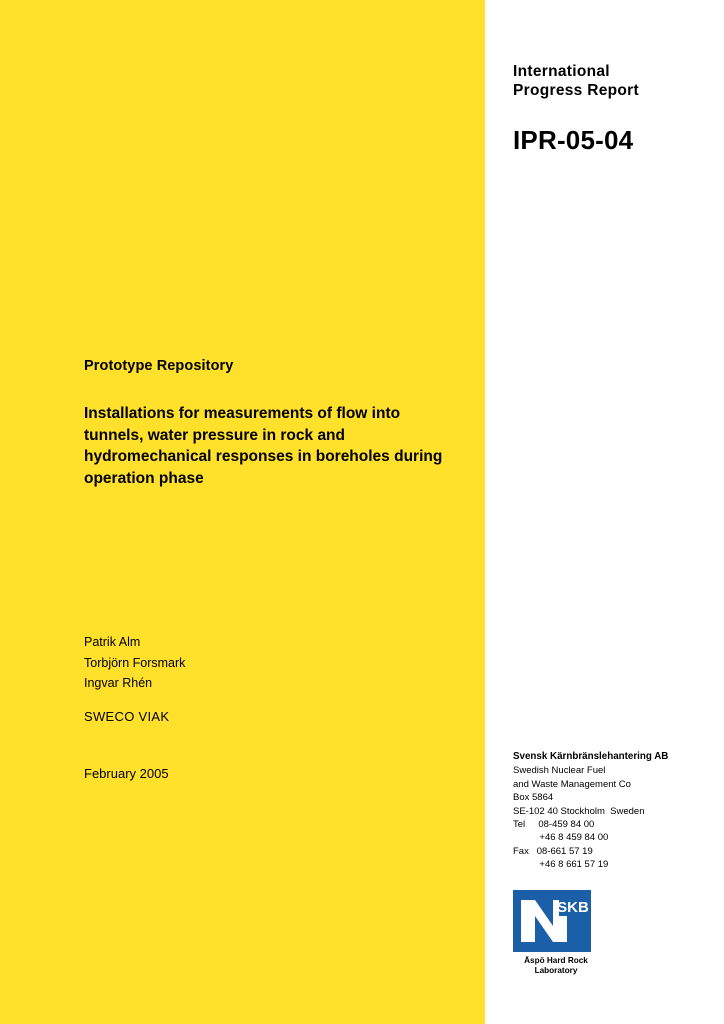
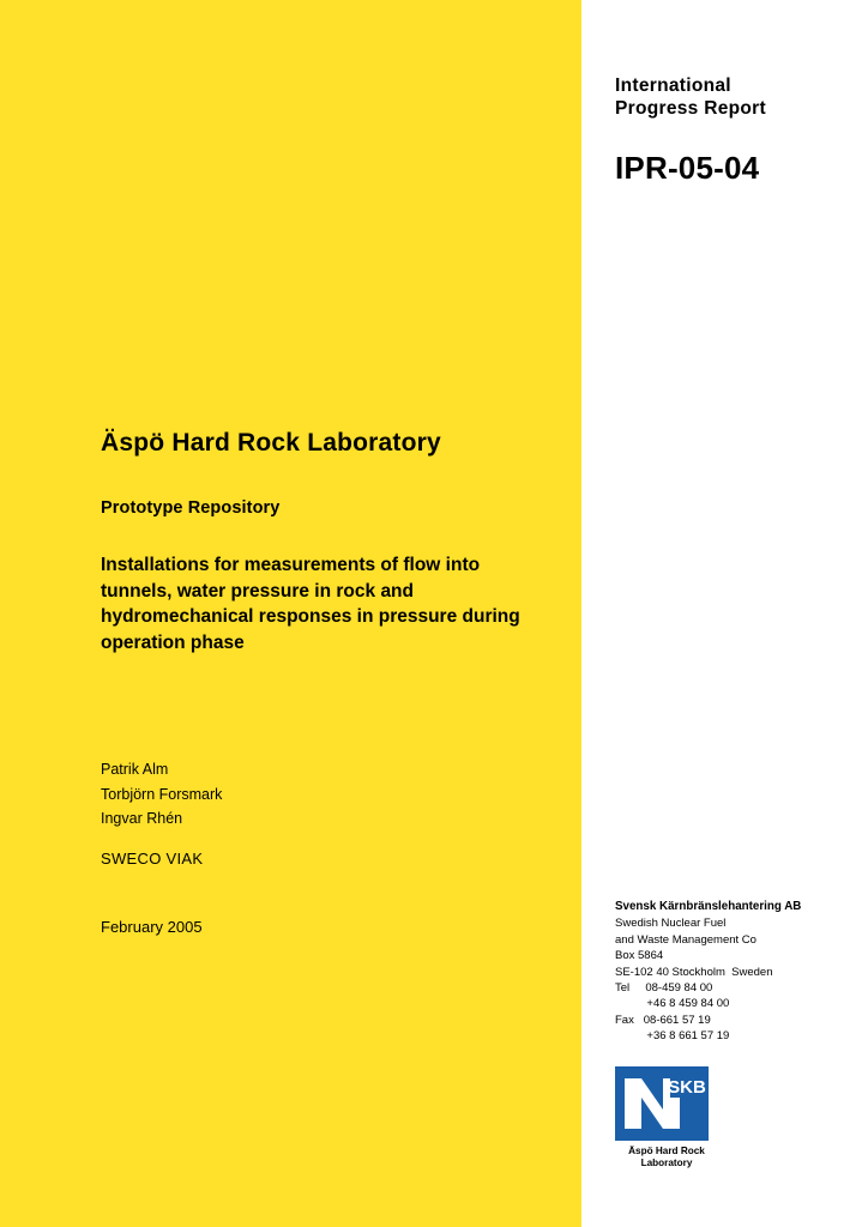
  International
  Progress Report
  IPR-05-04
+ Äspö Hard Rock Laboratory
  Prototype Repository
- Installations for measurements of flow into tunnels, water pressure in rock and hydromechanical responses in boreholes during operation phase
+ Installations for measurements of flow into tunnels, water pressure in rock and hydromechanical responses in pressure during operation phase
  Patrik Alm
  Torbjörn Forsmark
  Ingvar Rhén
  SWECO VIAK
  February 2005
  Svensk Kärnbränslehantering AB
  Swedish Nuclear Fuel
  and Waste Management Co
  Box 5864
  SE-102 40 Stockholm Sweden
  Tel 08-459 84 00
  +46 8 459 84 00
  Fax 08-661 57 19
- +46 8 661 57 19
+ +36 8 661 57 19
  SKB
  Äspö Hard Rock
  Laboratory
